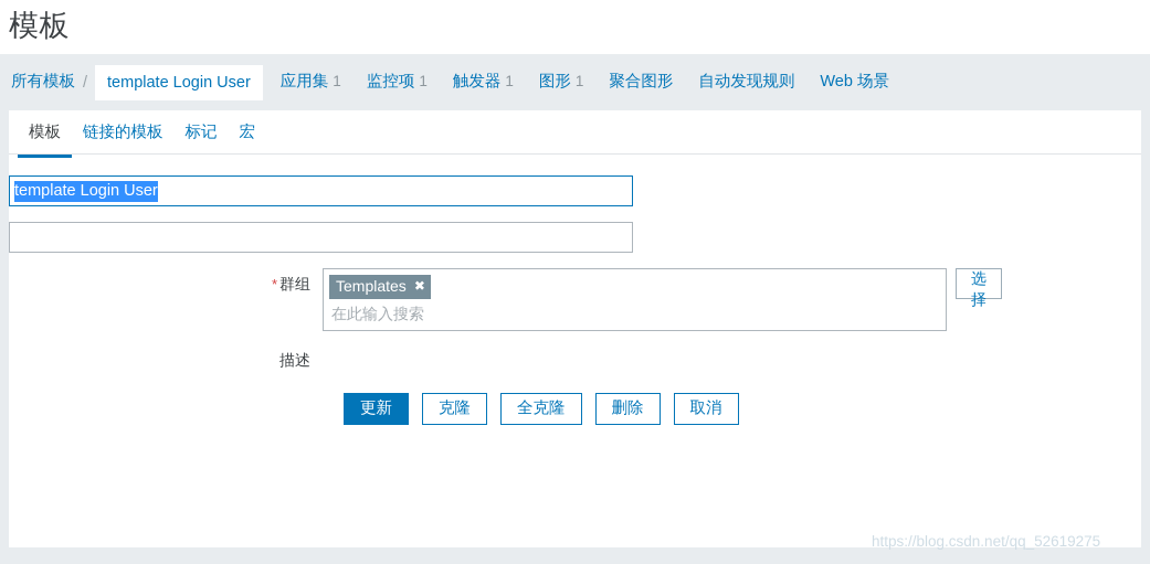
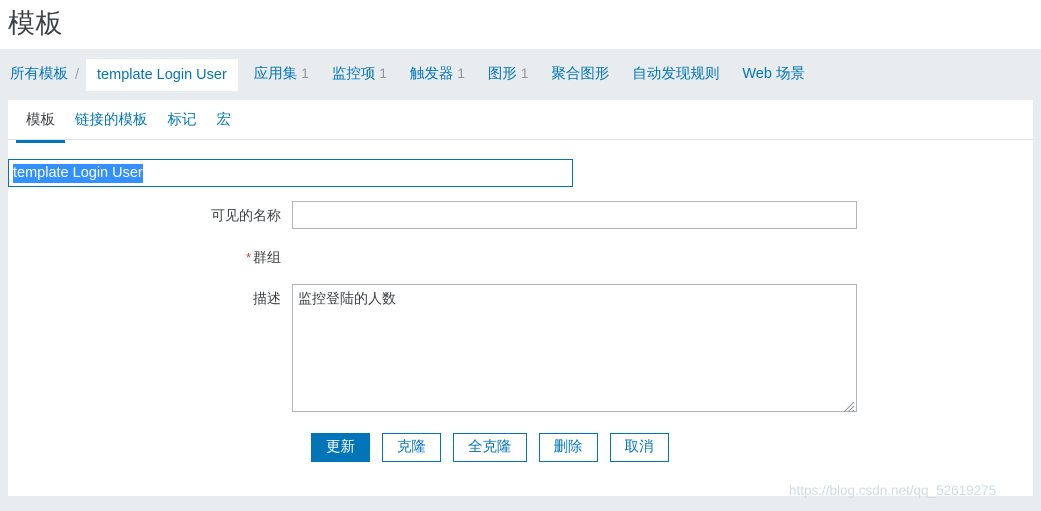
  模板
  所有模板
  /
  template Login User
  应用集 1
  监控项 1
  触发器 1
  图形 1
  聚合图形
  自动发现规则
  Web 场景
  模板
  链接的模板
  标记
  宏
  template Login User
+ 可见的名称
  * 群组
- Templates
- ✖
- 在此输入搜索
- 选择
  描述
+ 监控登陆的人数
  更新
  克隆
  全克隆
  删除
  取消
  https://blog.csdn.net/qq_52619275
